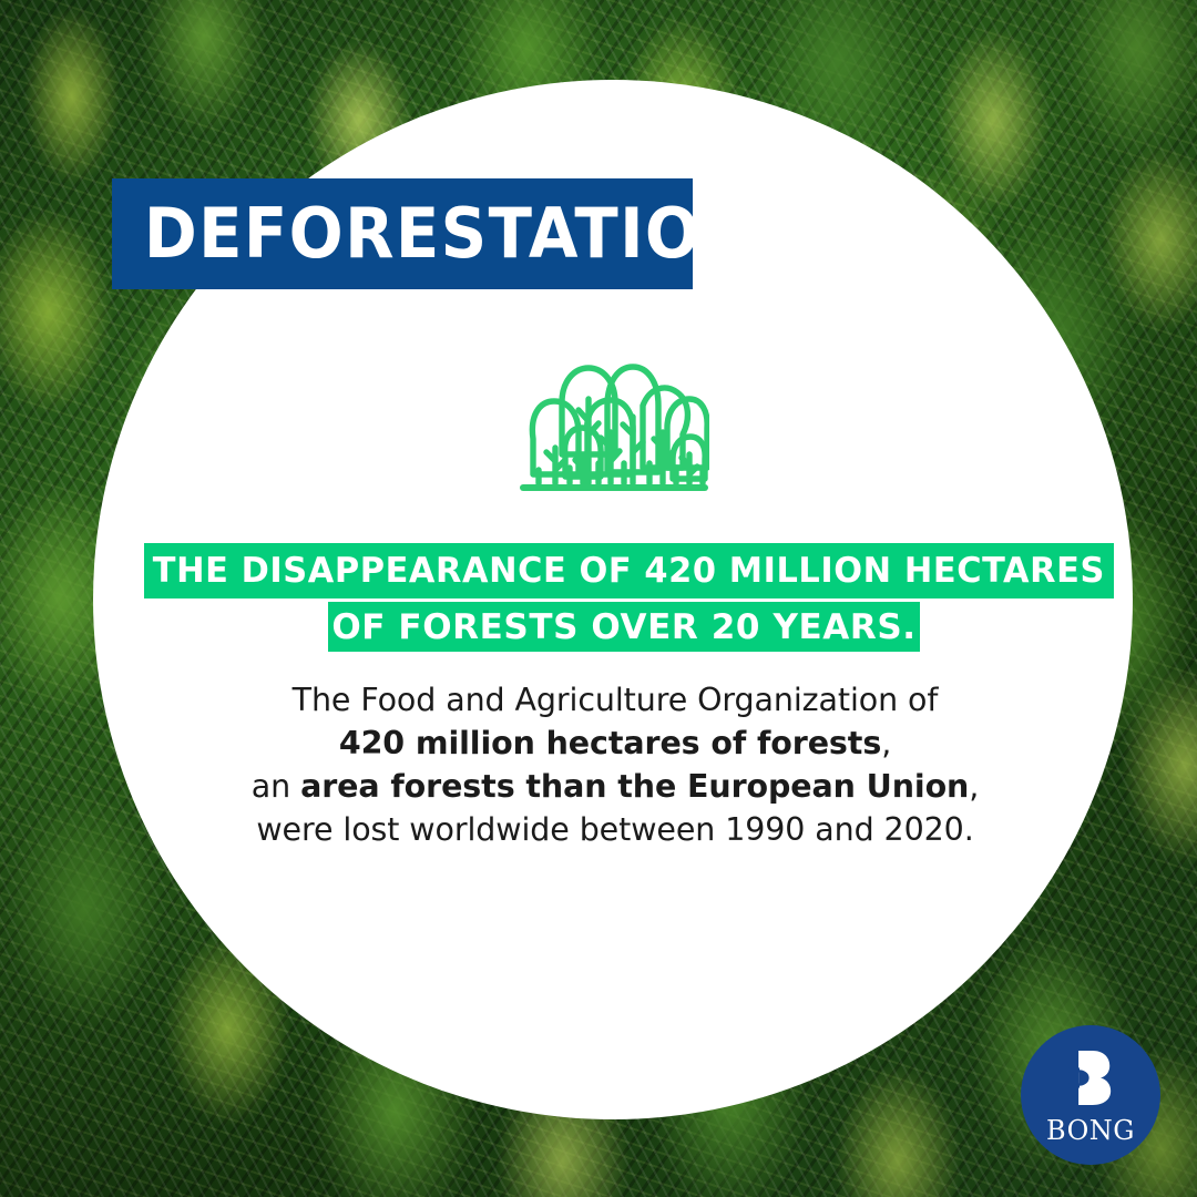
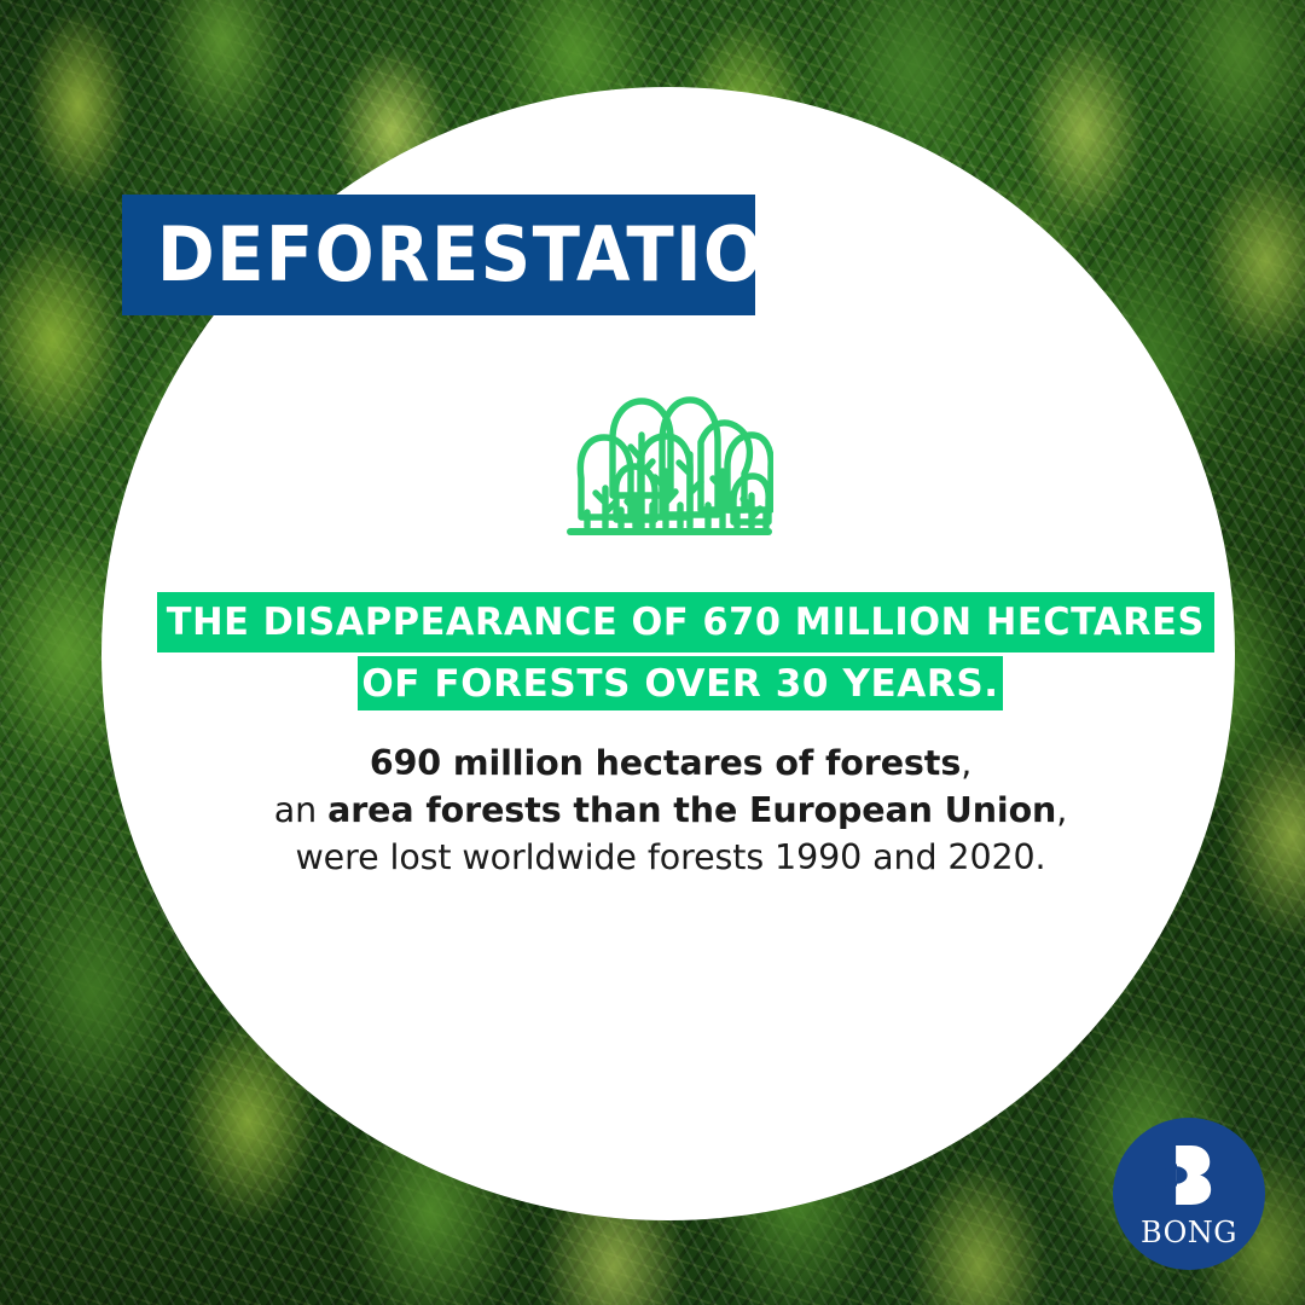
  DEFORESTATION
- THE DISAPPEARANCE OF 420 MILLION HECTARES
+ THE DISAPPEARANCE OF 670 MILLION HECTARES
- OF FORESTS OVER 20 YEARS.
+ OF FORESTS OVER 30 YEARS.
- The Food and Agriculture Organization of
- 420 million hectares of forests,
+ 690 million hectares of forests,
  an area forests than the European Union,
- were lost worldwide between 1990 and 2020.
+ were lost worldwide forests 1990 and 2020.
  BONG
